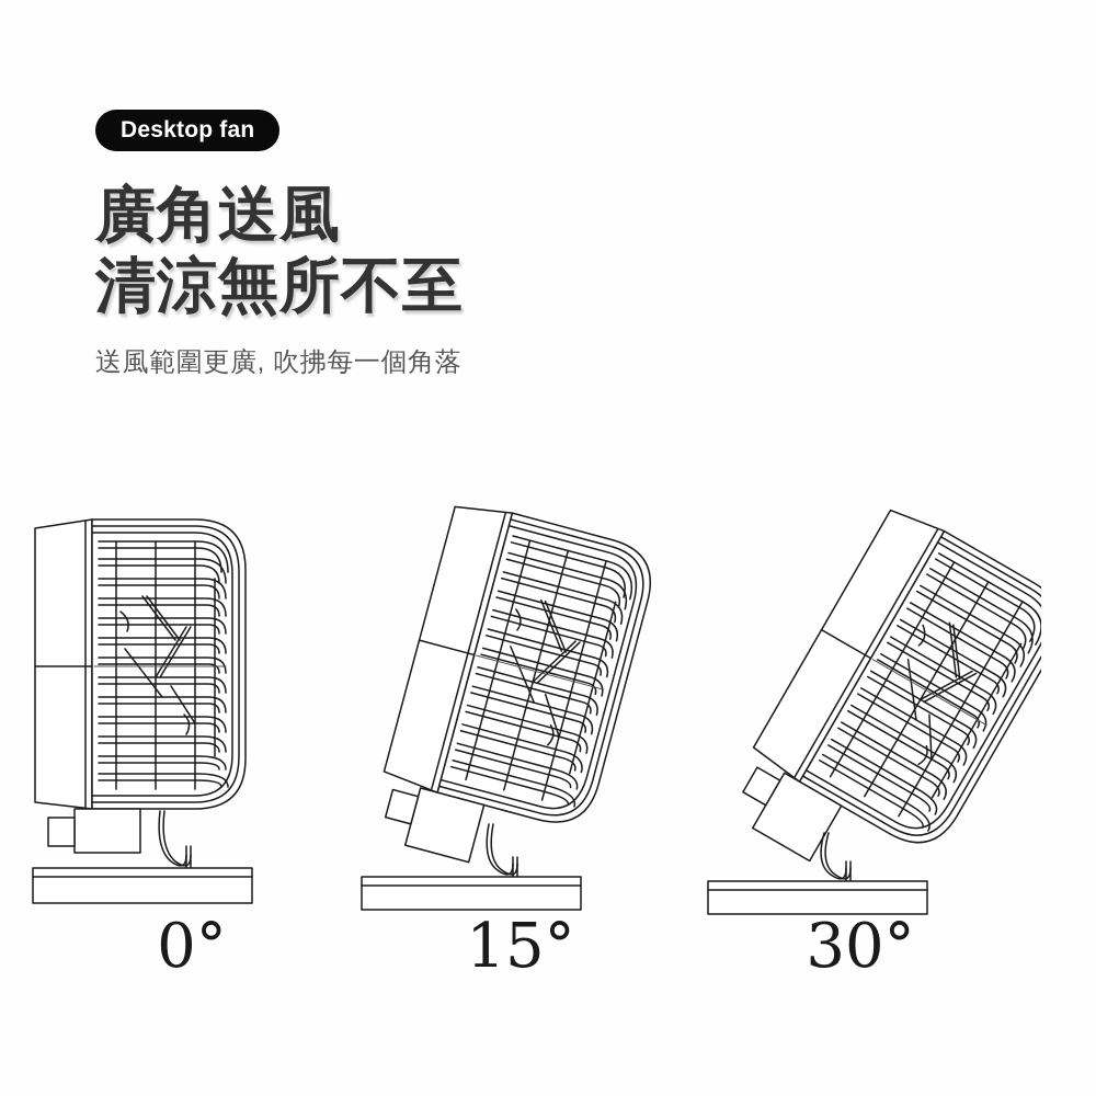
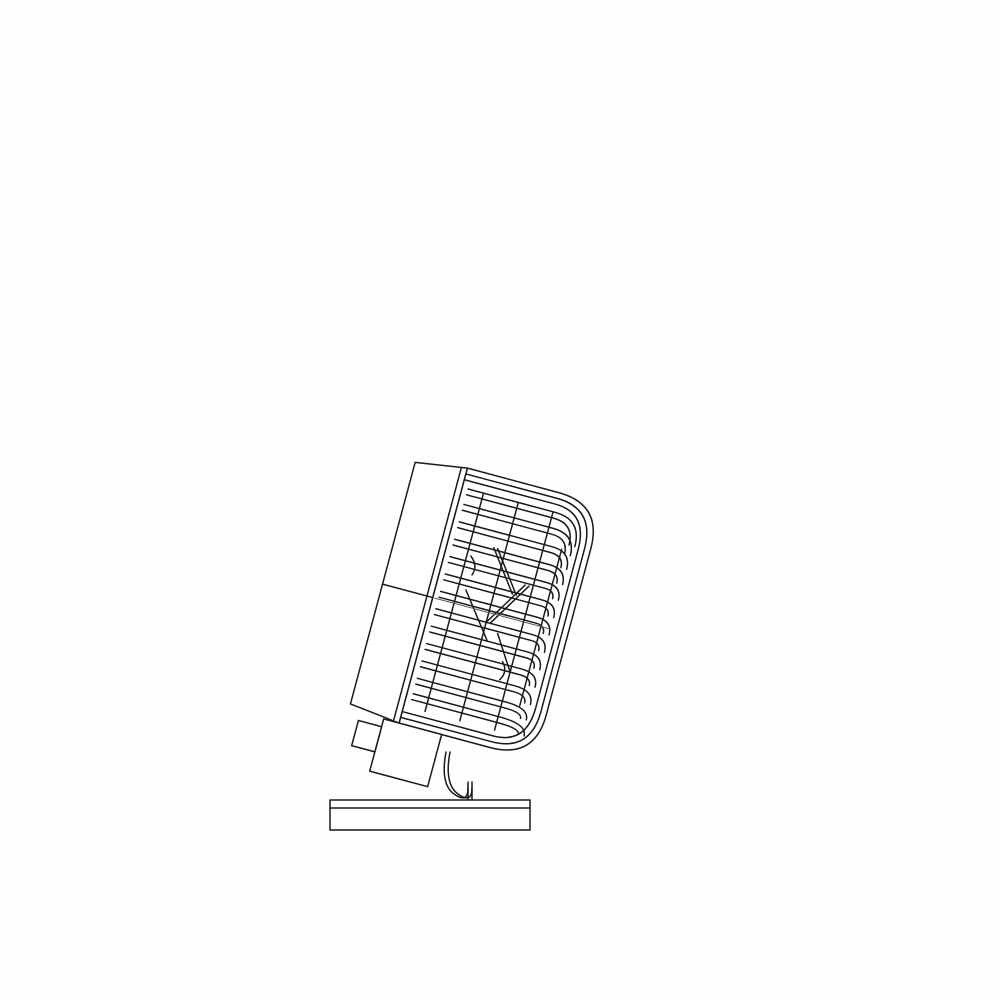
- Desktop fan
- 廣角送風
- 清涼無所不至
- 送風範圍更廣, 吹拂每一個角落
- 0°
- 15°
- 30°
